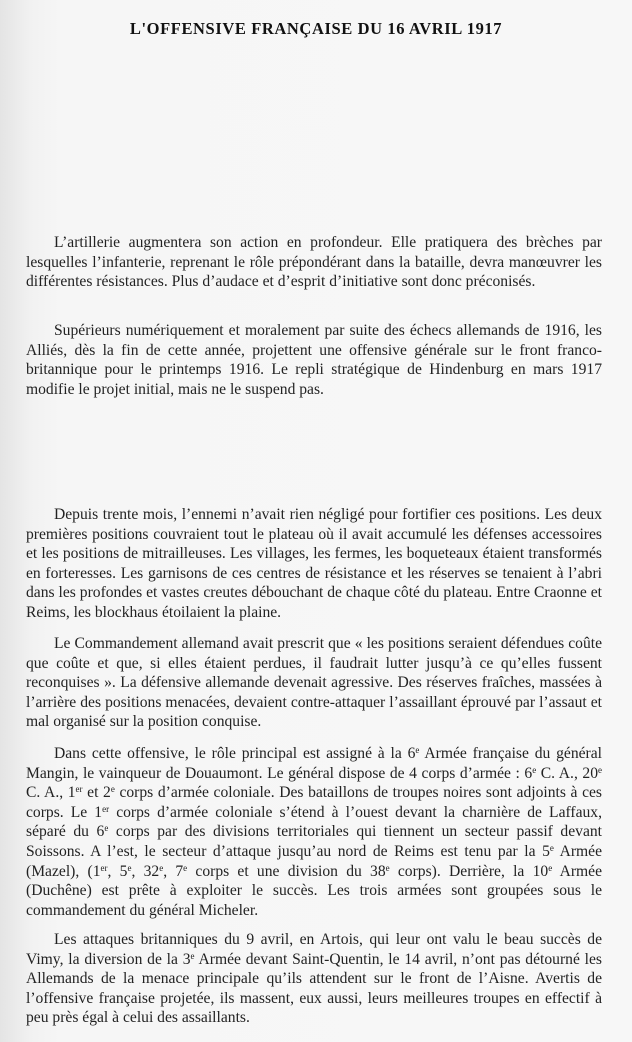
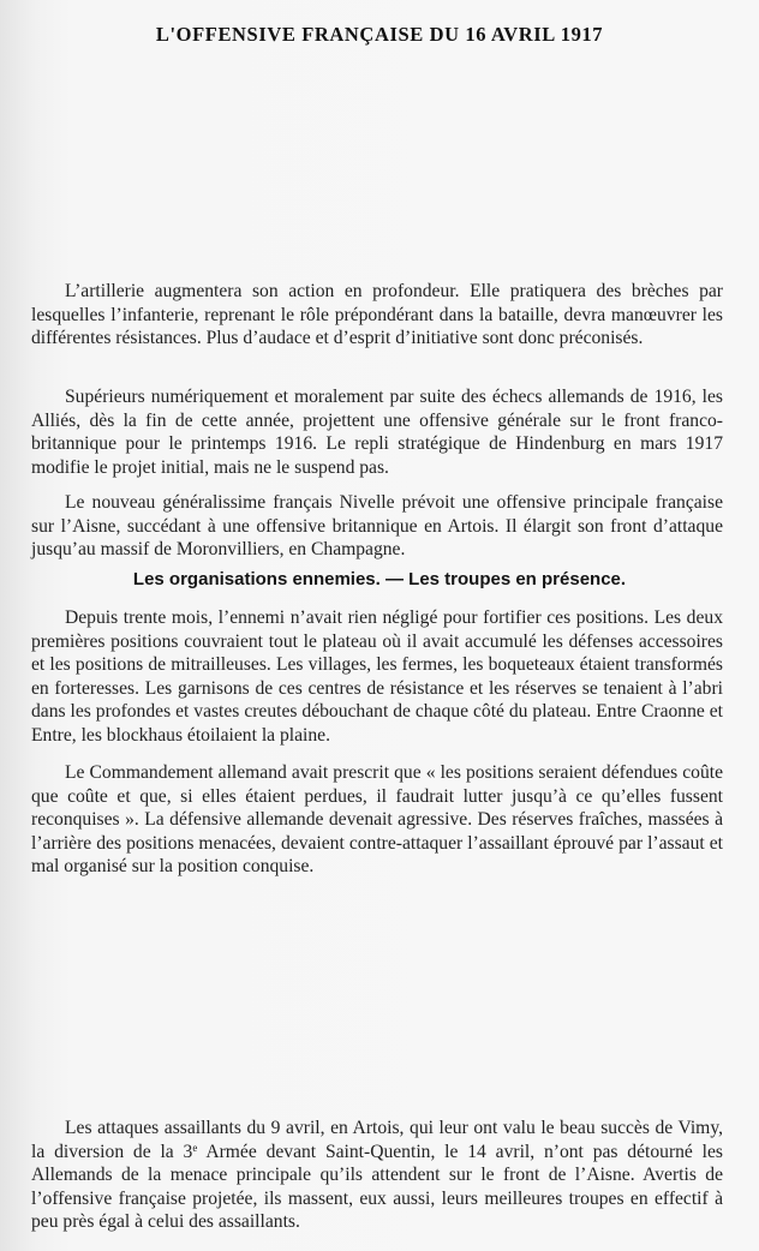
  L'OFFENSIVE FRANÇAISE DU 16 AVRIL 1917
  L’artillerie augmentera son action en profondeur. Elle pratiquera des brèches par lesquelles l’infanterie, reprenant le rôle prépondérant dans la bataille, devra manœuvrer les différentes résistances. Plus d’audace et d’esprit d’initiative sont donc préconisés.
  Supérieurs numériquement et moralement par suite des échecs allemands de 1916, les Alliés, dès la fin de cette année, projettent une offensive générale sur le front franco-britannique pour le printemps 1916. Le repli stratégique de Hindenburg en mars 1917 modifie le projet initial, mais ne le suspend pas.
+ Le nouveau généralissime français Nivelle prévoit une offensive principale française sur l’Aisne, succédant à une offensive britannique en Artois. Il élargit son front d’attaque jusqu’au massif de Moronvilliers, en Champagne.
+ Les organisations ennemies. — Les troupes en présence.
- Depuis trente mois, l’ennemi n’avait rien négligé pour fortifier ces positions. Les deux premières positions couvraient tout le plateau où il avait accumulé les défenses accessoires et les positions de mitrailleuses. Les villages, les fermes, les boqueteaux étaient transformés en forteresses. Les garnisons de ces centres de résistance et les réserves se tenaient à l’abri dans les profondes et vastes creutes débouchant de chaque côté du plateau. Entre Craonne et Reims, les blockhaus étoilaient la plaine.
+ Depuis trente mois, l’ennemi n’avait rien négligé pour fortifier ces positions. Les deux premières positions couvraient tout le plateau où il avait accumulé les défenses accessoires et les positions de mitrailleuses. Les villages, les fermes, les boqueteaux étaient transformés en forteresses. Les garnisons de ces centres de résistance et les réserves se tenaient à l’abri dans les profondes et vastes creutes débouchant de chaque côté du plateau. Entre Craonne et Entre, les blockhaus étoilaient la plaine.
  Le Commandement allemand avait prescrit que « les positions seraient défendues coûte que coûte et que, si elles étaient perdues, il faudrait lutter jusqu’à ce qu’elles fussent reconquises ». La défensive allemande devenait agressive. Des réserves fraîches, massées à l’arrière des positions menacées, devaient contre-attaquer l’assaillant éprouvé par l’assaut et mal organisé sur la position conquise.
- Dans cette offensive, le rôle principal est assigné à la 6e Armée française du général Mangin, le vainqueur de Douaumont. Le général dispose de 4 corps d’armée : 6e C. A., 20e C. A., 1er et 2e corps d’armée coloniale. Des bataillons de troupes noires sont adjoints à ces corps. Le 1er corps d’armée coloniale s’étend à l’ouest devant la charnière de Laffaux, séparé du 6e corps par des divisions territoriales qui tiennent un secteur passif devant Soissons. A l’est, le secteur d’attaque jusqu’au nord de Reims est tenu par la 5e Armée (Mazel), (1er, 5e, 32e, 7e corps et une division du 38e corps). Derrière, la 10e Armée (Duchêne) est prête à exploiter le succès. Les trois armées sont groupées sous le commandement du général Micheler.
- Les attaques britanniques du 9 avril, en Artois, qui leur ont valu le beau succès de Vimy, la diversion de la 3e Armée devant Saint-Quentin, le 14 avril, n’ont pas détourné les Allemands de la menace principale qu’ils attendent sur le front de l’Aisne. Avertis de l’offensive française projetée, ils massent, eux aussi, leurs meilleures troupes en effectif à peu près égal à celui des assaillants.
+ Les attaques assaillants du 9 avril, en Artois, qui leur ont valu le beau succès de Vimy, la diversion de la 3e Armée devant Saint-Quentin, le 14 avril, n’ont pas détourné les Allemands de la menace principale qu’ils attendent sur le front de l’Aisne. Avertis de l’offensive française projetée, ils massent, eux aussi, leurs meilleures troupes en effectif à peu près égal à celui des assaillants.
